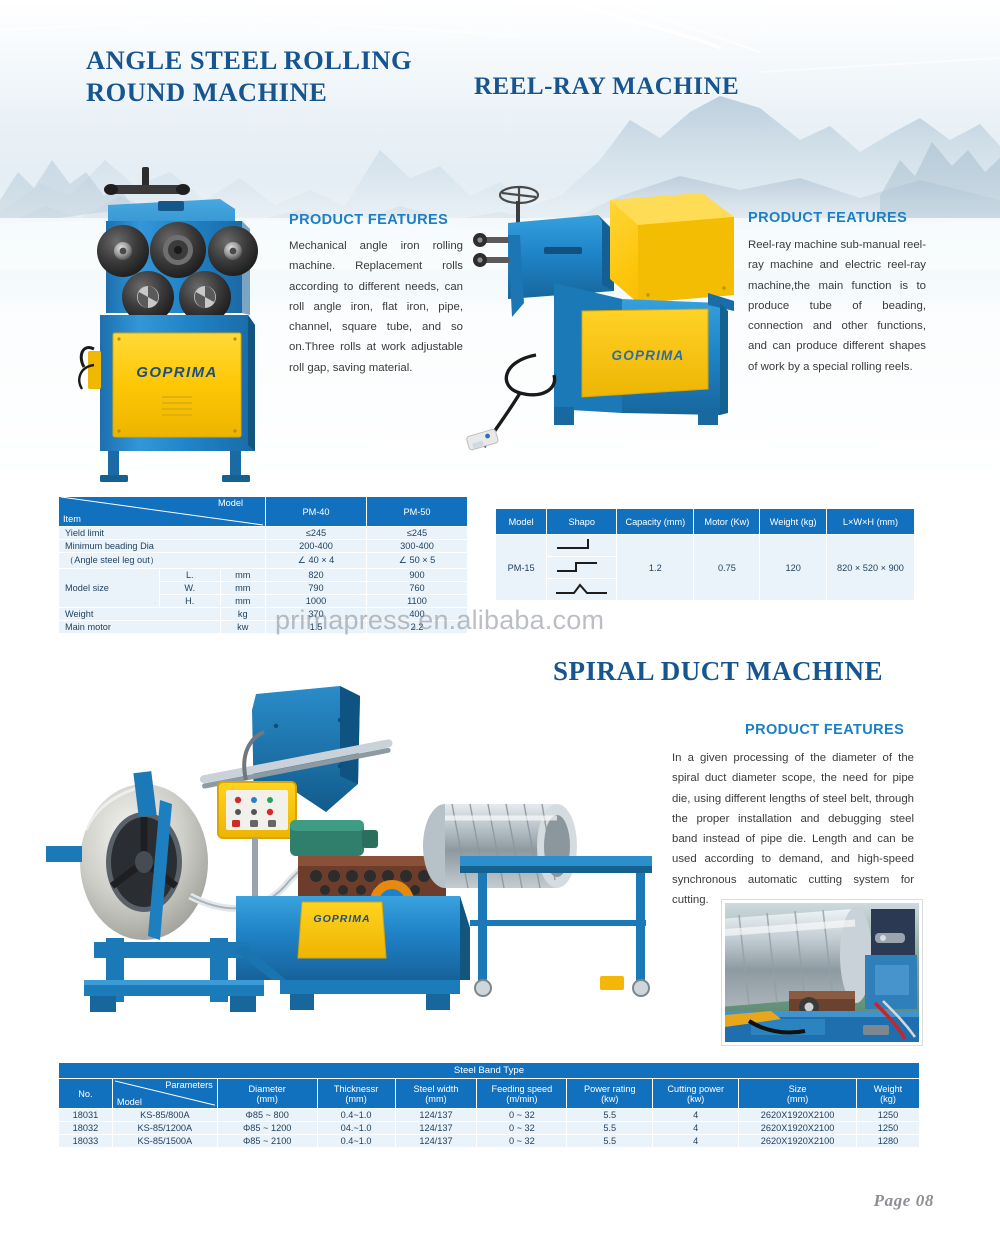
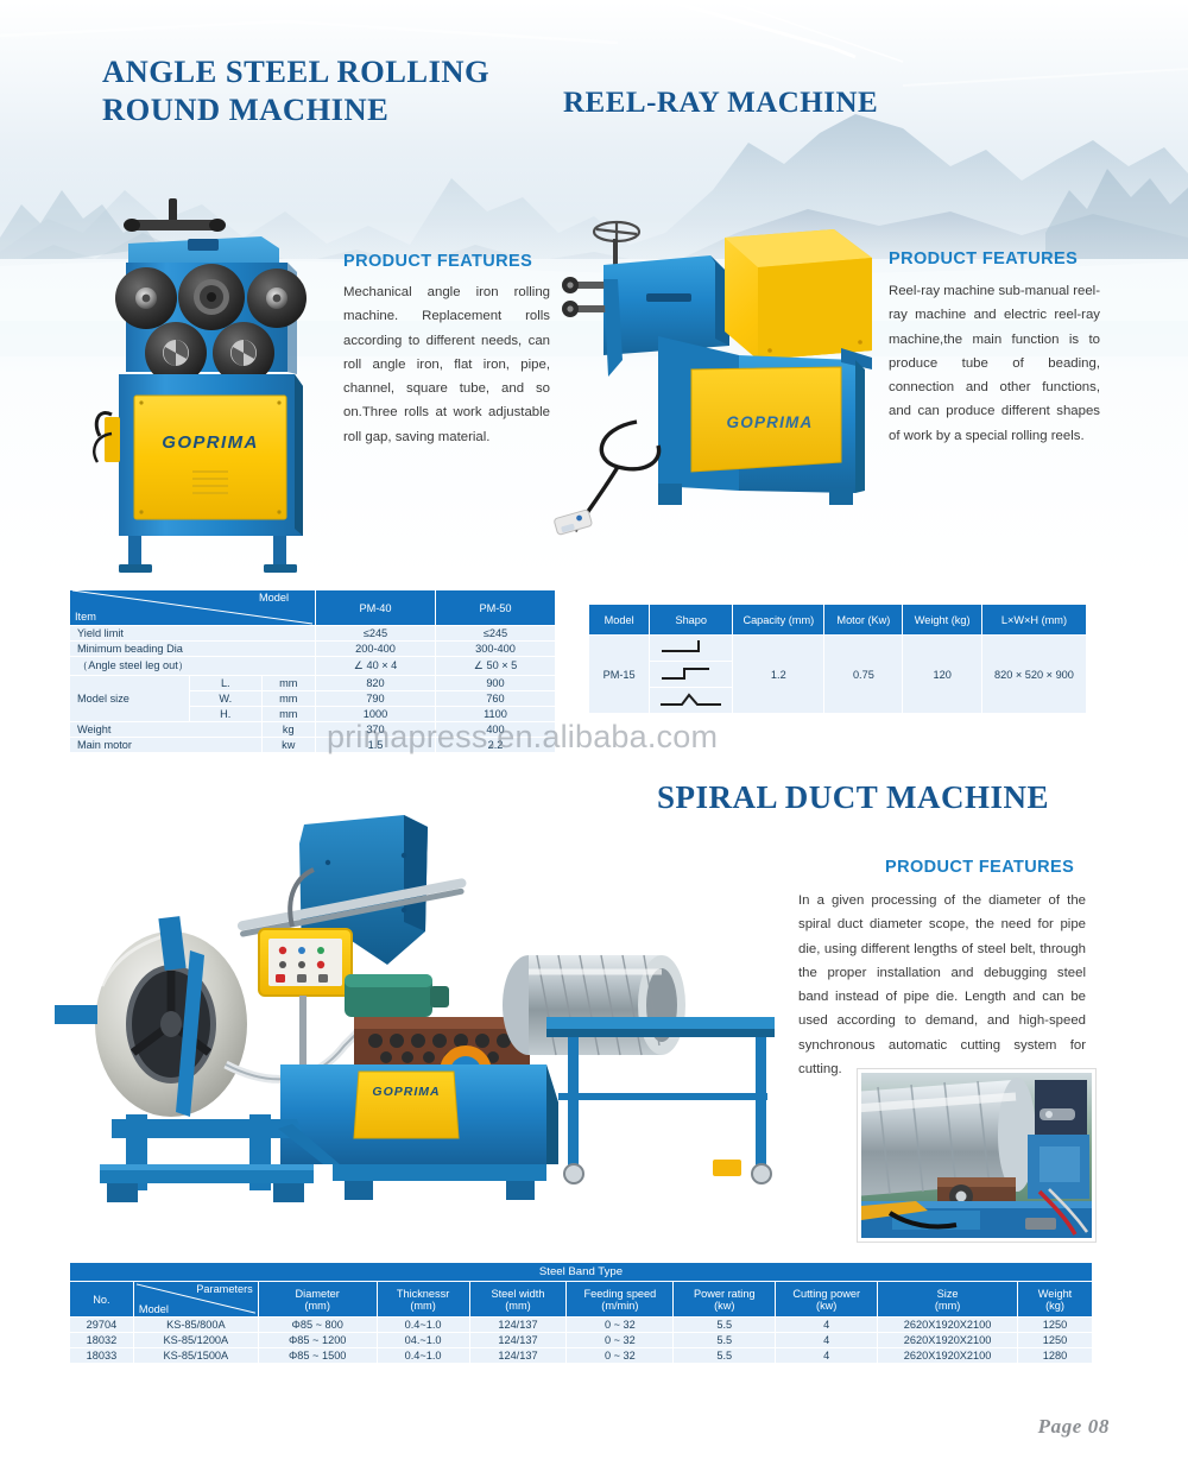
  ANGLE STEEL ROLLING
  ROUND MACHINE
  REEL-RAY MACHINE
  SPIRAL DUCT MACHINE
  GOPRIMA
  PRODUCT FEATURES
  Mechanical angle iron rolling machine. Replacement rolls according to different needs, can roll angle iron, flat iron, pipe, channel, square tube, and so on.Three rolls at work adjustable roll gap, saving material.
  GOPRIMA
  PRODUCT FEATURES
  Reel-ray machine sub-manual reel-ray machine and electric reel-ray machine,the main function is to produce tube of beading, connection and other functions, and can produce different shapes of work by a special rolling reels.
  Item Model	PM-40	PM-50
  Yield limit	≤245	≤245
  Minimum beading Dia	200-400	300-400
  （Angle steel leg out）	∠ 40 × 4	∠ 50 × 5
  Model size	L.	mm	820	900
  W.	mm	790	760
  H.	mm	1000	1100
  Weight	kg	370	400
  Main motor	kw	1.5	2.2
  Model	Shapo	Capacity (mm)	Motor (Kw)	Weight (kg)	L×W×H (mm)
  PM-15		1.2	0.75	120	820 × 520 × 900
  primapress.en.alibaba.com
  PRODUCT FEATURES
  In a given processing of the diameter of the spiral duct diameter scope, the need for pipe die, using different lengths of steel belt, through the proper installation and debugging steel band instead of pipe die. Length and can be used according to demand, and high-speed synchronous automatic cutting system for cutting.
  GOPRIMA
  Steel Band Type
  No.	Model Parameters	Diameter (mm)	Thicknessr (mm)	Steel width (mm)	Feeding speed (m/min)	Power rating (kw)	Cutting power (kw)	Size (mm)	Weight (kg)
- 18031	KS-85/800A	Φ85 ~ 800	0.4~1.0	124/137	0 ~ 32	5.5	4	2620X1920X2100	1250
+ 29704	KS-85/800A	Φ85 ~ 800	0.4~1.0	124/137	0 ~ 32	5.5	4	2620X1920X2100	1250
  18032	KS-85/1200A	Φ85 ~ 1200	04.~1.0	124/137	0 ~ 32	5.5	4	2620X1920X2100	1250
- 18033	KS-85/1500A	Φ85 ~ 2100	0.4~1.0	124/137	0 ~ 32	5.5	4	2620X1920X2100	1280
+ 18033	KS-85/1500A	Φ85 ~ 1500	0.4~1.0	124/137	0 ~ 32	5.5	4	2620X1920X2100	1280
  Page 08
